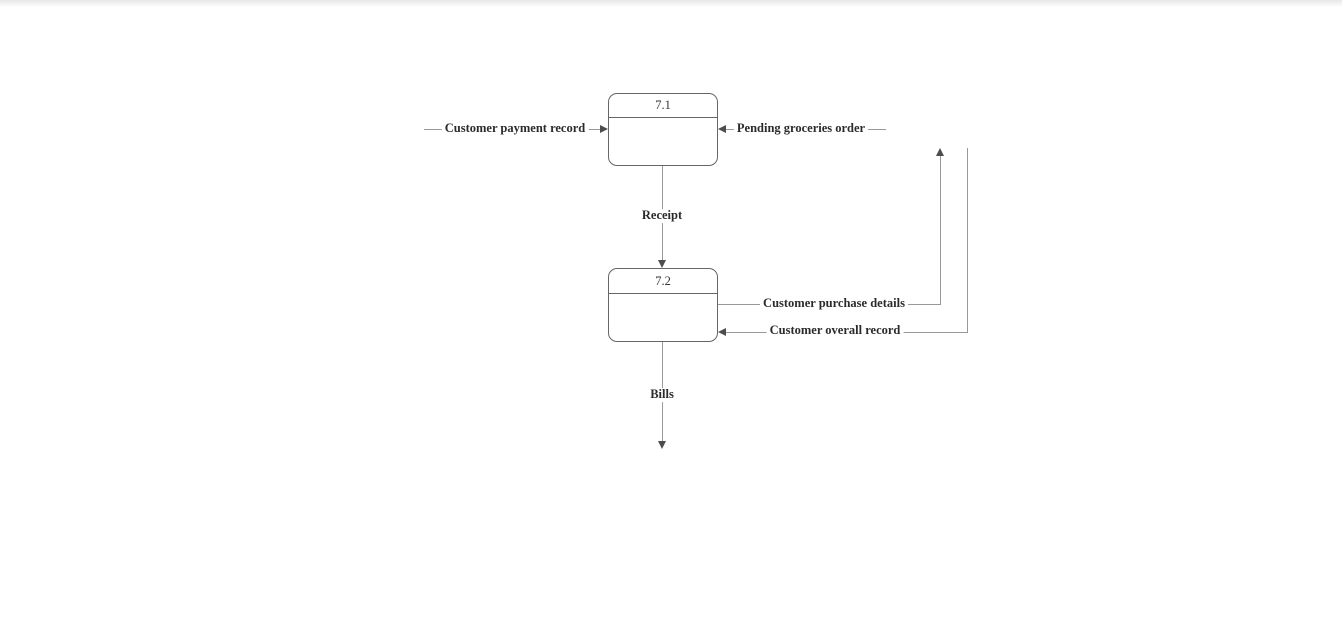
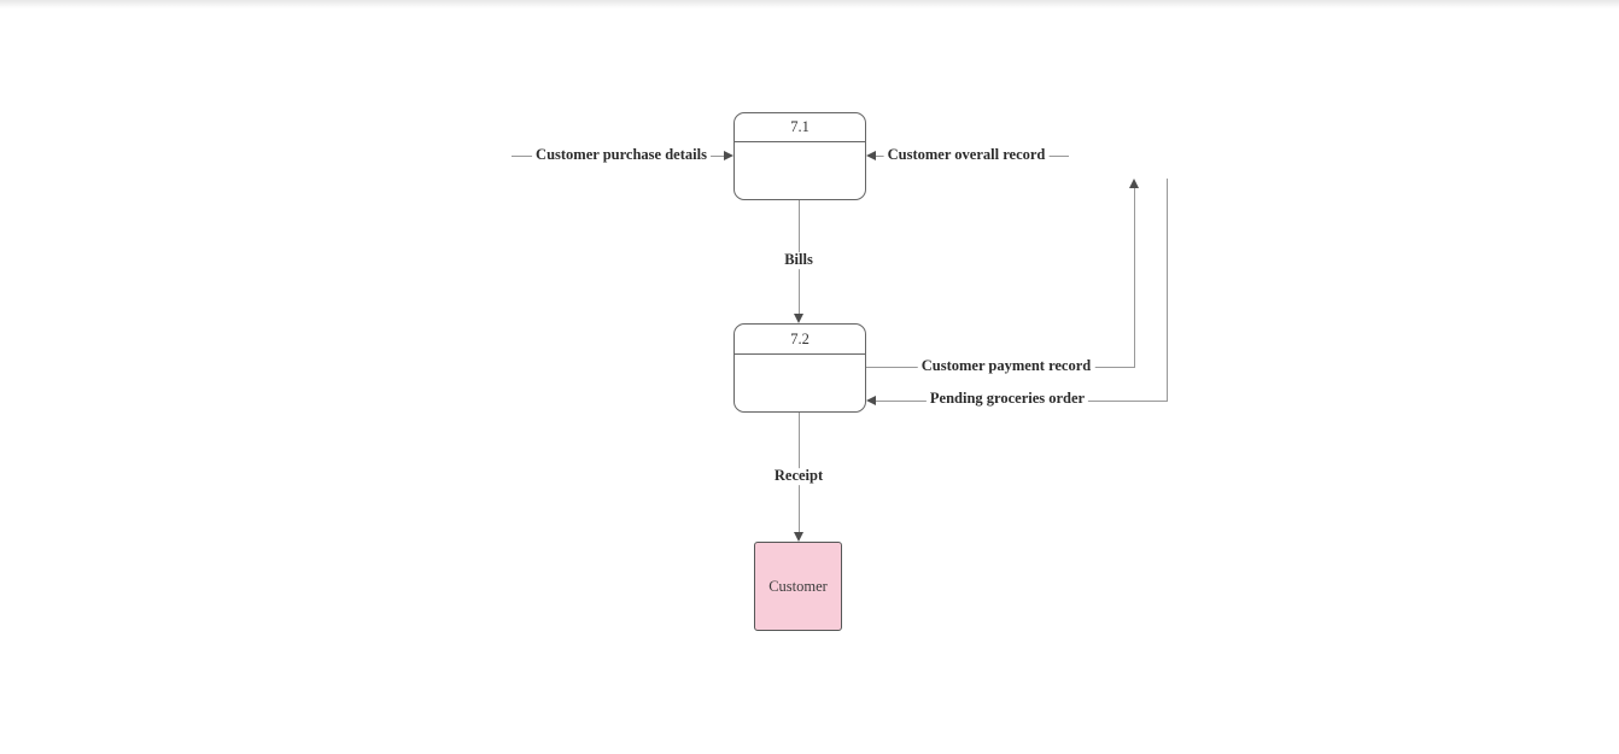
- Customer payment record
+ Customer purchase details
- Pending groceries order
+ Customer overall record
- Receipt
+ Bills
- Customer purchase details
+ Customer payment record
- Customer overall record
+ Pending groceries order
- Bills
+ Receipt
  7.1
  7.2
+ Customer
